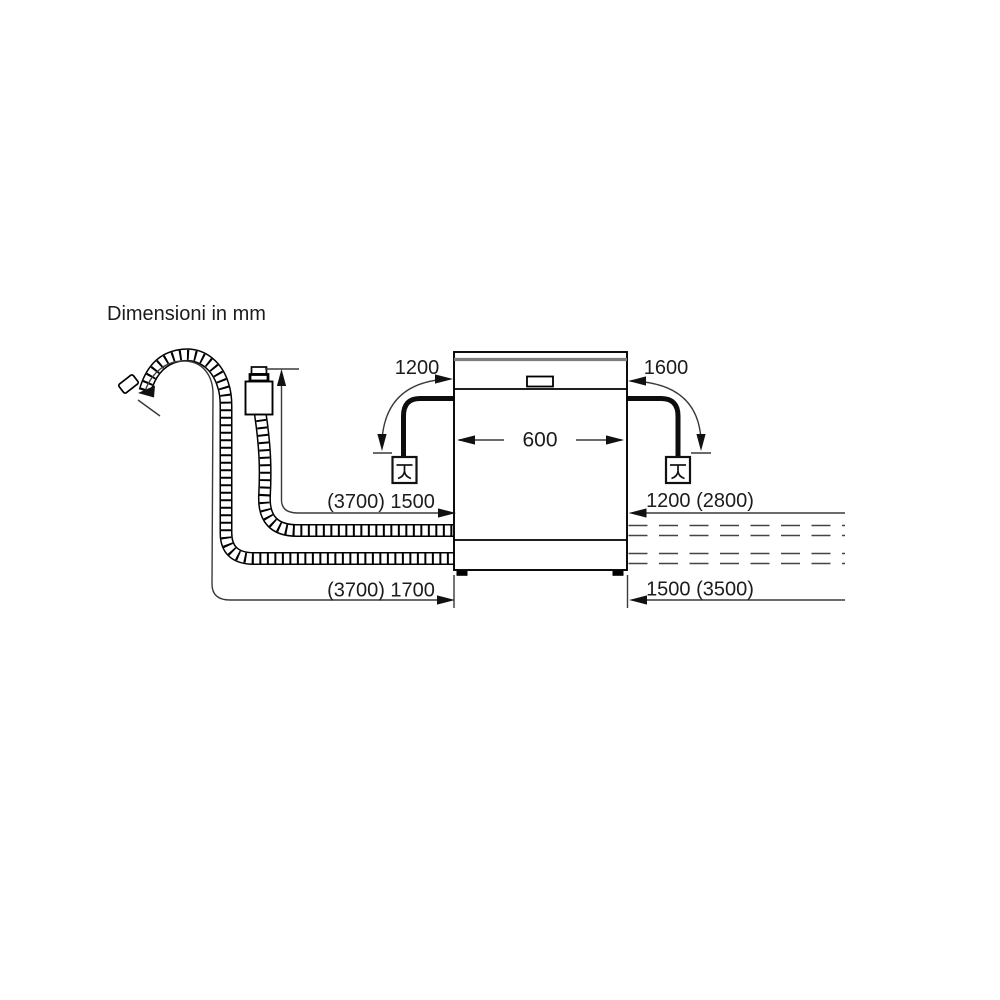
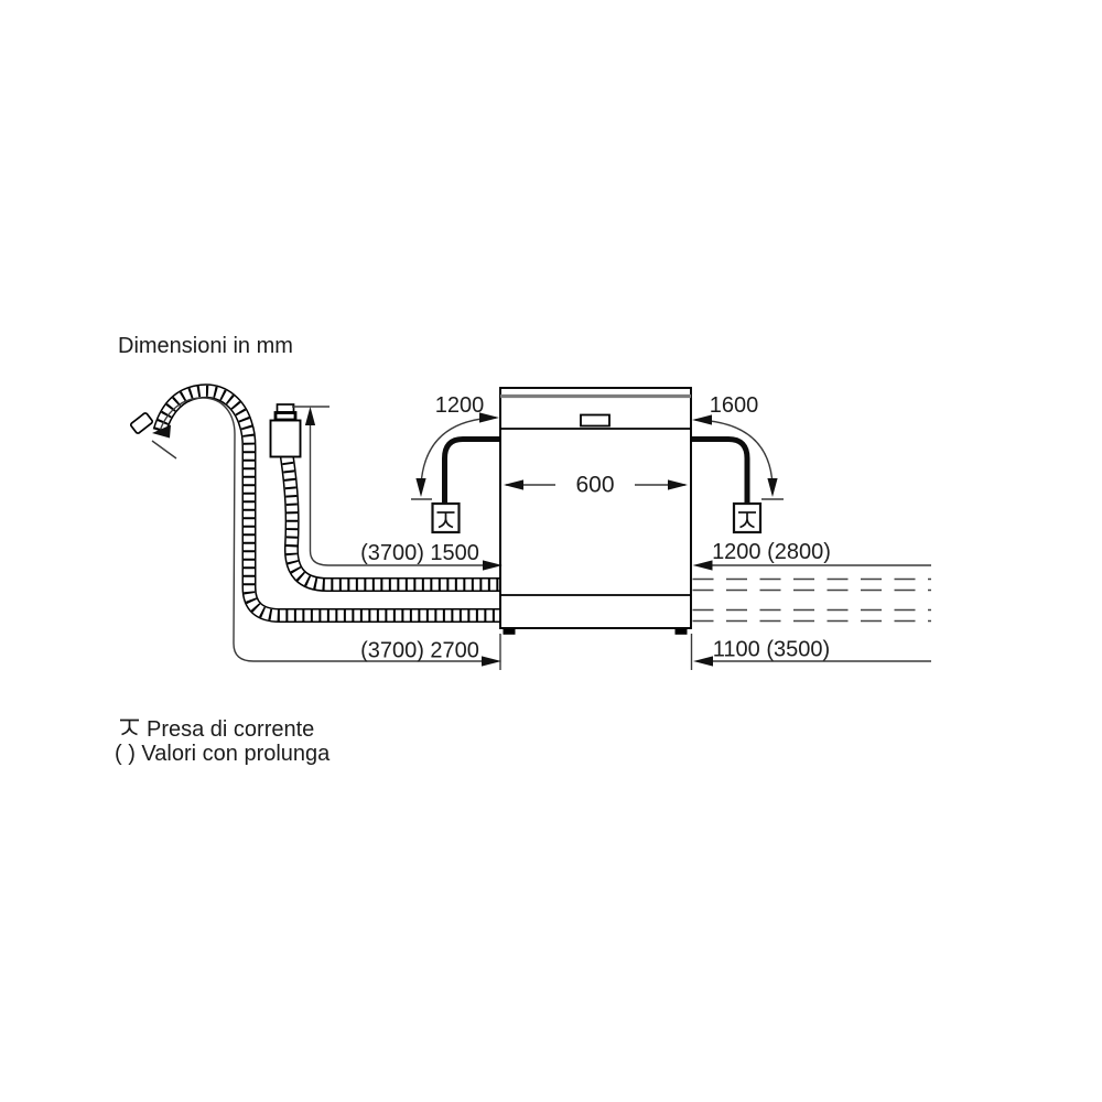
  Dimensioni in mm
  1200
  1600
  600
  (3700) 1500
  1200 (2800)
- (3700) 1700
+ (3700) 2700
- 1500 (3500)
+ 1100 (3500)
+ Presa di corrente
+ ( ) Valori con prolunga
